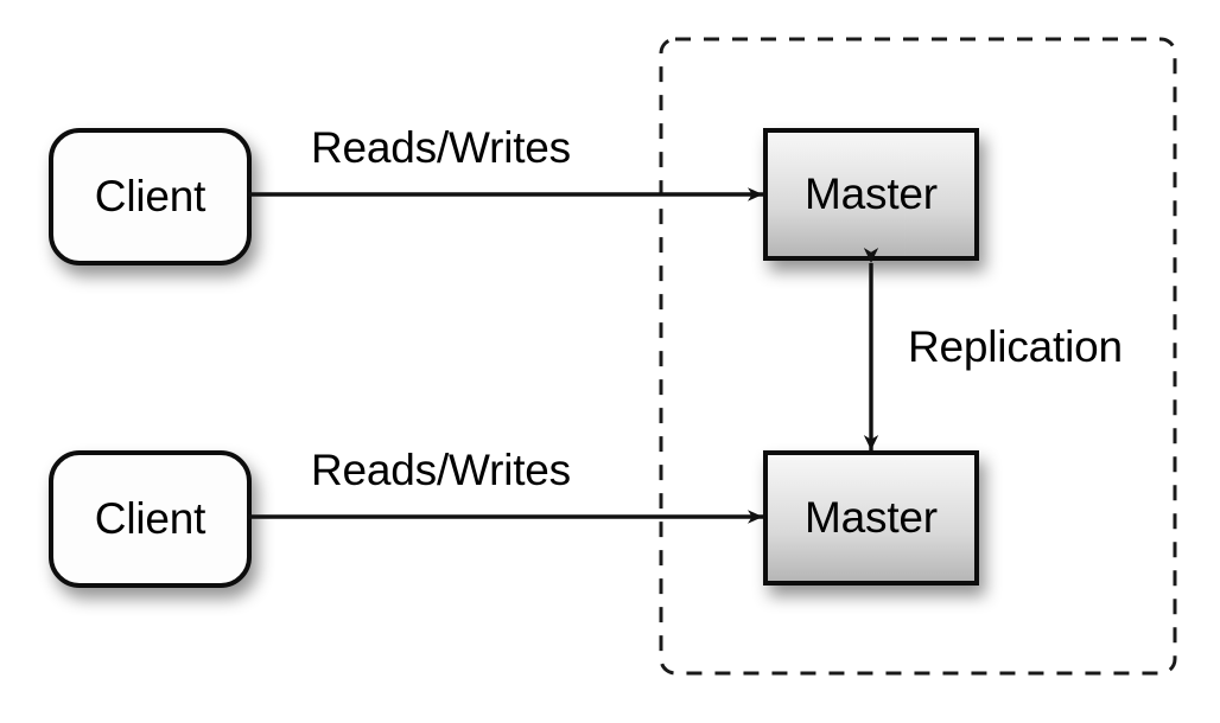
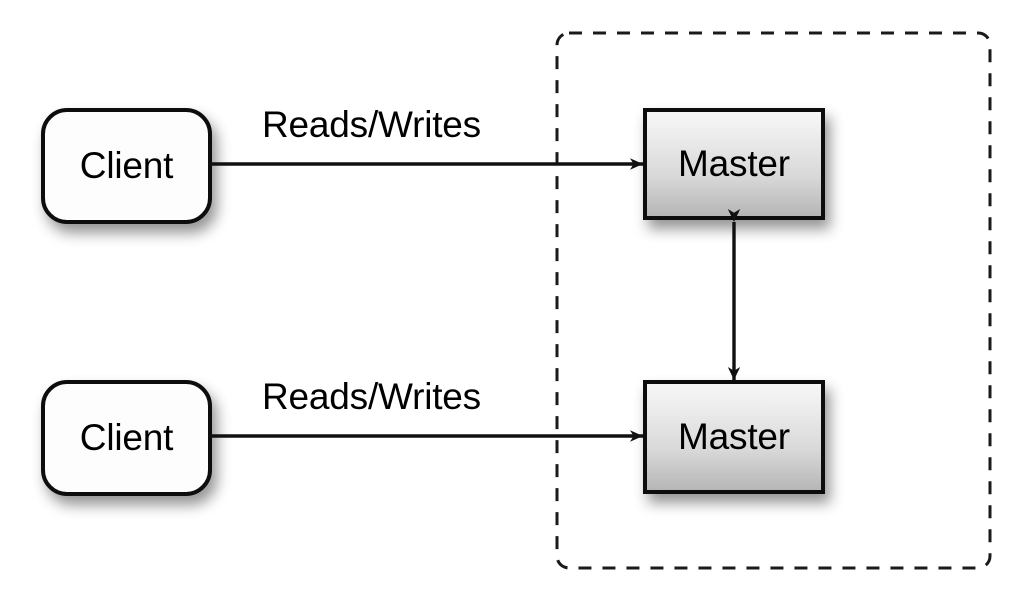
  Client
  Client
  Master
  Master
  Reads/Writes
  Reads/Writes
- Replication
